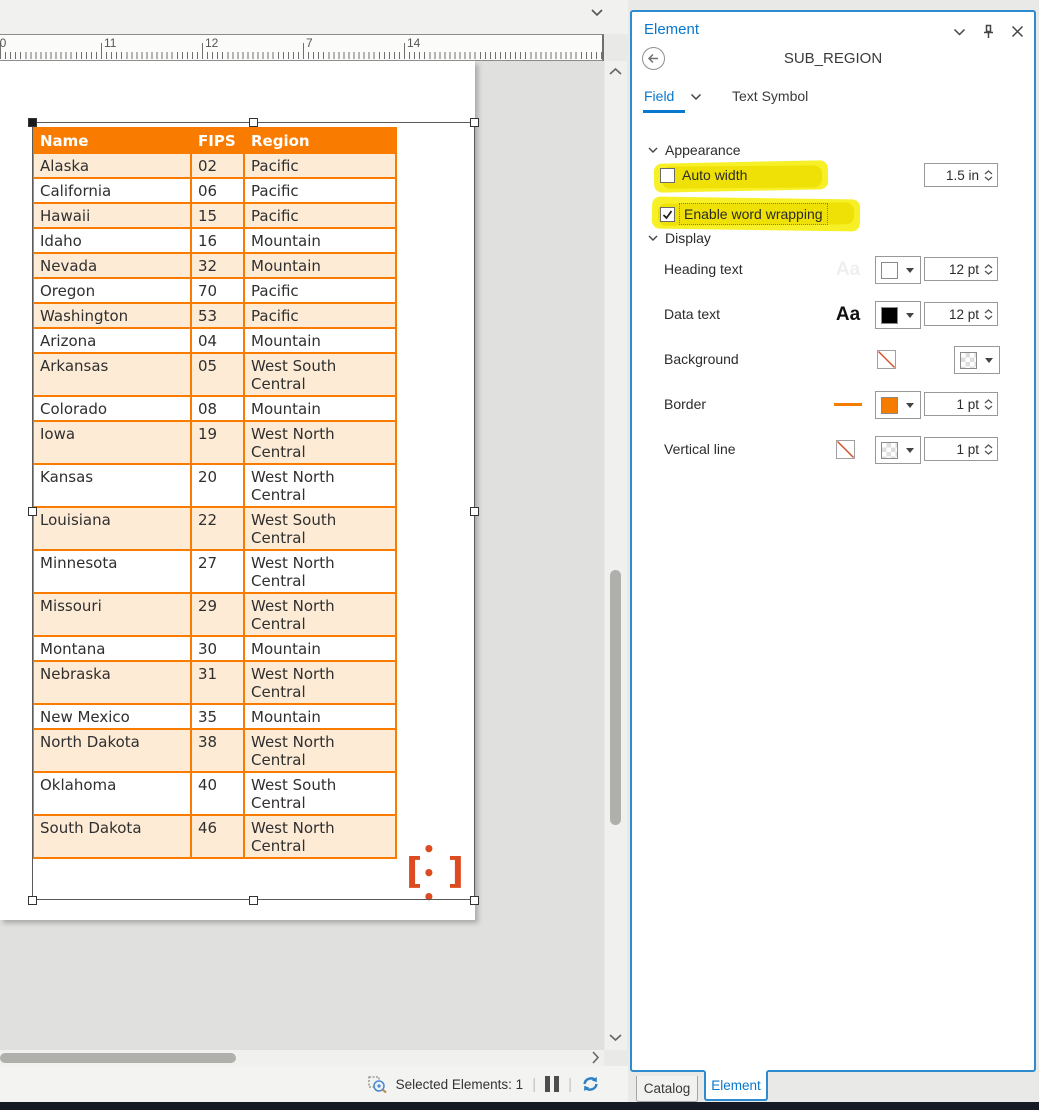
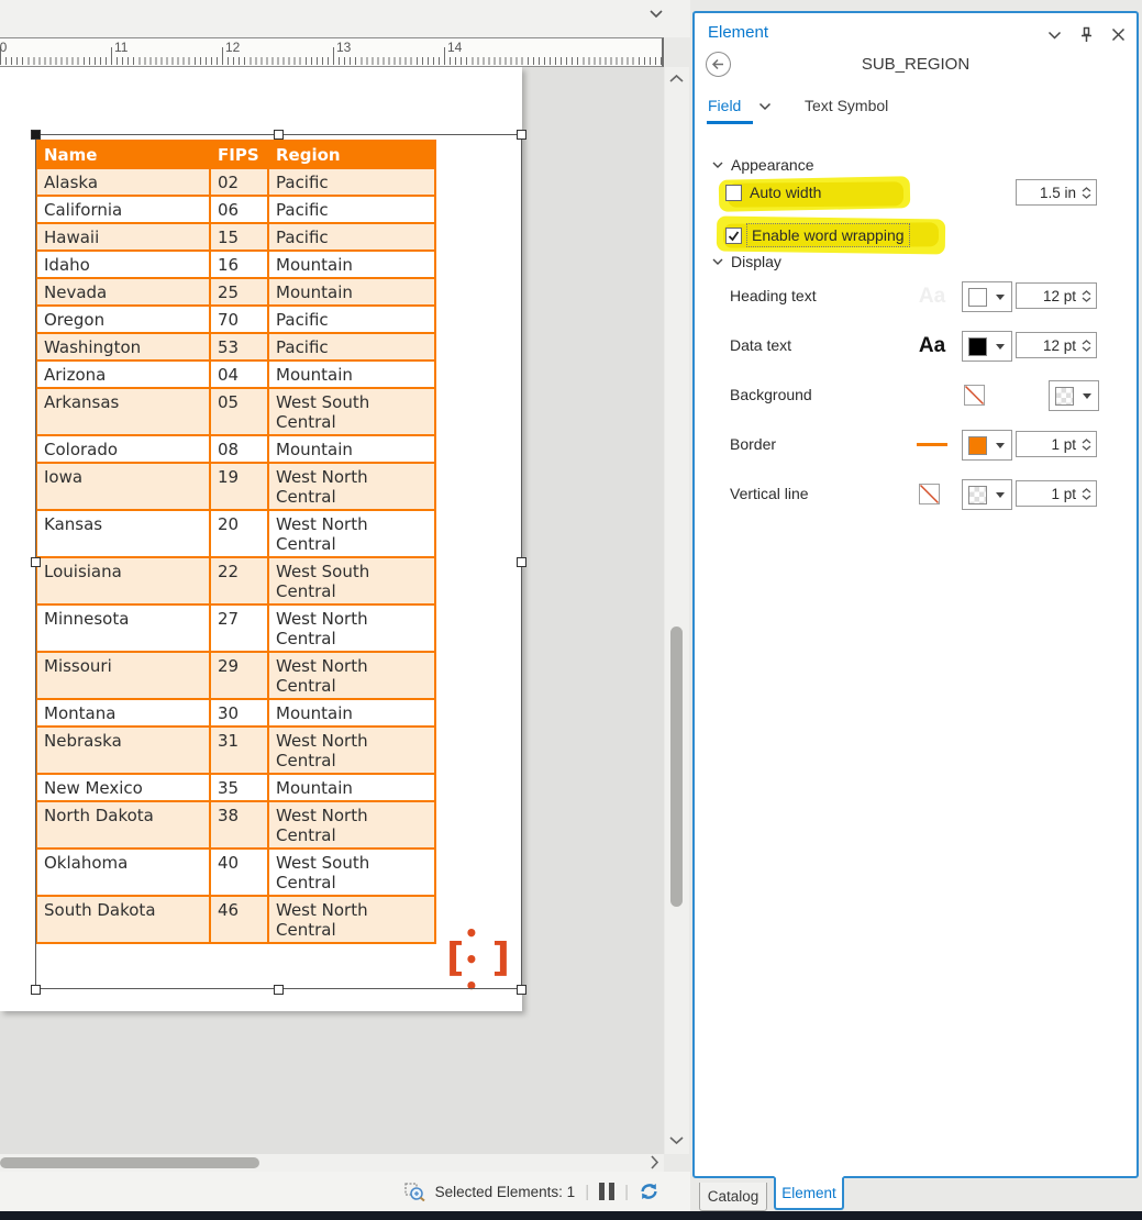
  11
  12
- 7
+ 13
  14
  Name
  FIPS
  Region
  Alaska
  02
  Pacific
  California
  06
  Pacific
  Hawaii
  15
  Pacific
  Idaho
  16
  Mountain
  Nevada
- 32
+ 25
  Mountain
  Oregon
  70
  Pacific
  Washington
  53
  Pacific
  Arizona
  04
  Mountain
  Arkansas
  05
  West South
  Central
  Colorado
  08
  Mountain
  Iowa
  19
  West North
  Central
  Kansas
  20
  West North
  Central
  Louisiana
  22
  West South
  Central
  Minnesota
  27
  West North
  Central
  Missouri
  29
  West North
  Central
  Montana
  30
  Mountain
  Nebraska
  31
  West North
  Central
  New Mexico
  35
  Mountain
  North Dakota
  38
  West North
  Central
  Oklahoma
  40
  West South
  Central
  South Dakota
  46
  West North
  Central
  [
  • • •
  ]
  Selected Elements: 1
  |
  |
  Element
  SUB_REGION
  Field
  Text Symbol
  Appearance
  Auto width
  1.5 in
  Enable word wrapping
  Display
  Heading text
  12 pt
  Data text
  Aa
  12 pt
  Background
  Border
  1 pt
  Vertical line
  1 pt
  Catalog
  Element
